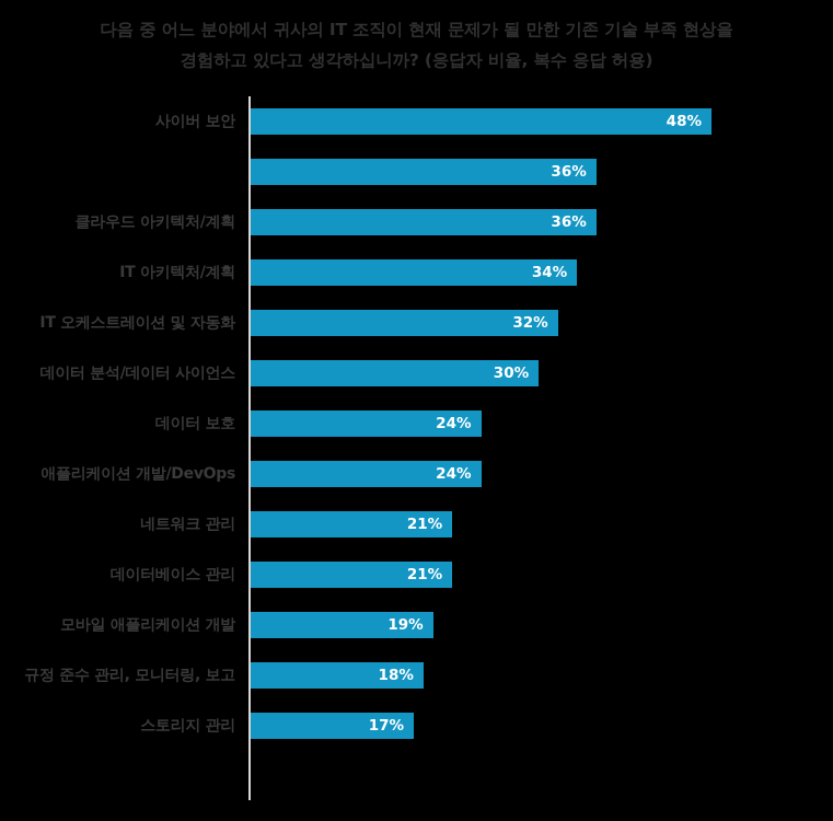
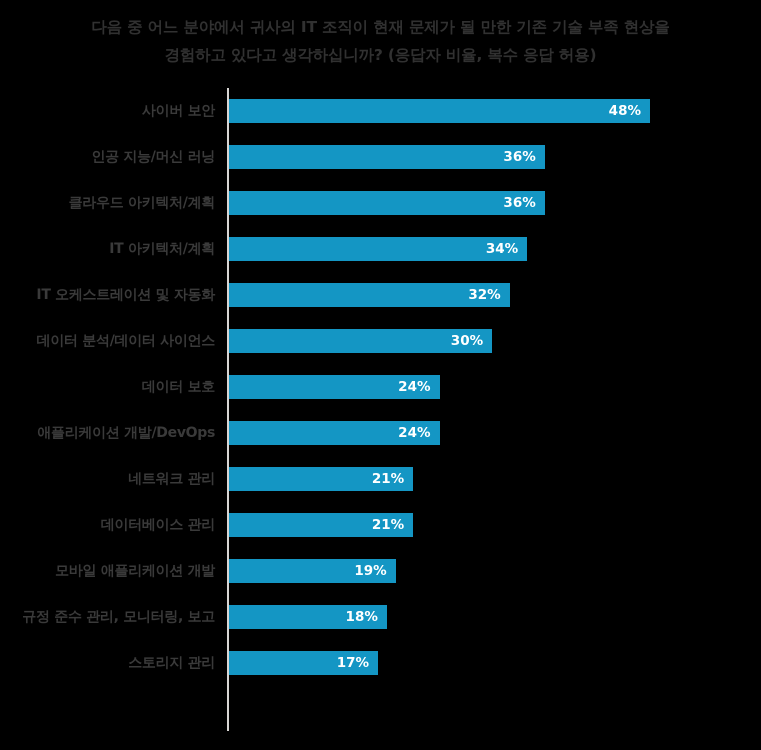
  다음 중 어느 분야에서 귀사의 IT 조직이 현재 문제가 될 만한 기존 기술 부족 현상을
  경험하고 있다고 생각하십니까? (응답자 비율, 복수 응답 허용)
  사이버 보안
  48%
+ 인공 지능/머신 러닝
  36%
  클라우드 아키텍처/계획
  36%
  IT 아키텍처/계획
  34%
  IT 오케스트레이션 및 자동화
  32%
  데이터 분석/데이터 사이언스
  30%
  데이터 보호
  24%
  애플리케이션 개발/DevOps
  24%
  네트워크 관리
  21%
  데이터베이스 관리
  21%
  모바일 애플리케이션 개발
  19%
  규정 준수 관리, 모니터링, 보고
  18%
  스토리지 관리
  17%
